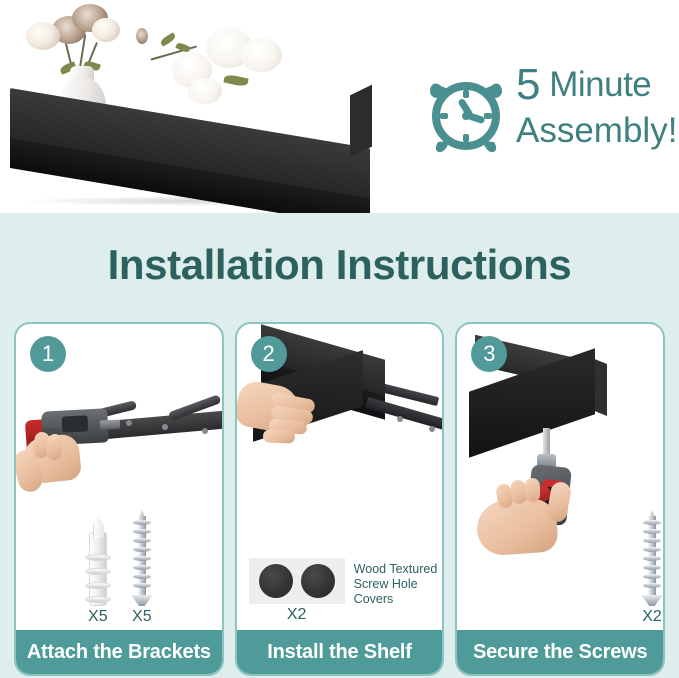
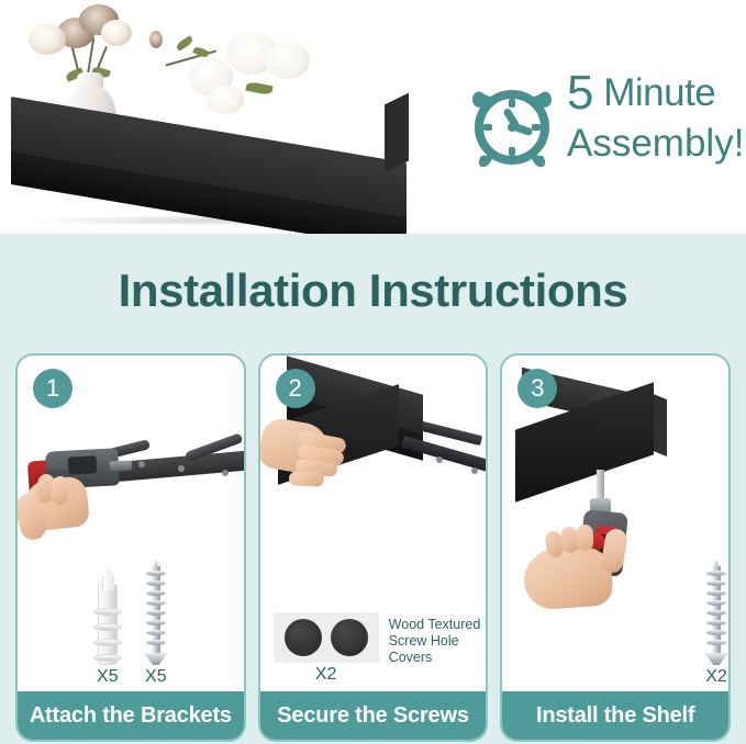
  5 Minute
  Assembly!
  Installation Instructions
  1
  X5
  X5
  Attach the Brackets
  2
  X2
  Wood Textured
  Screw Hole
  Covers
- Install the Shelf
+ Secure the Screws
  3
  X2
- Secure the Screws
+ Install the Shelf
